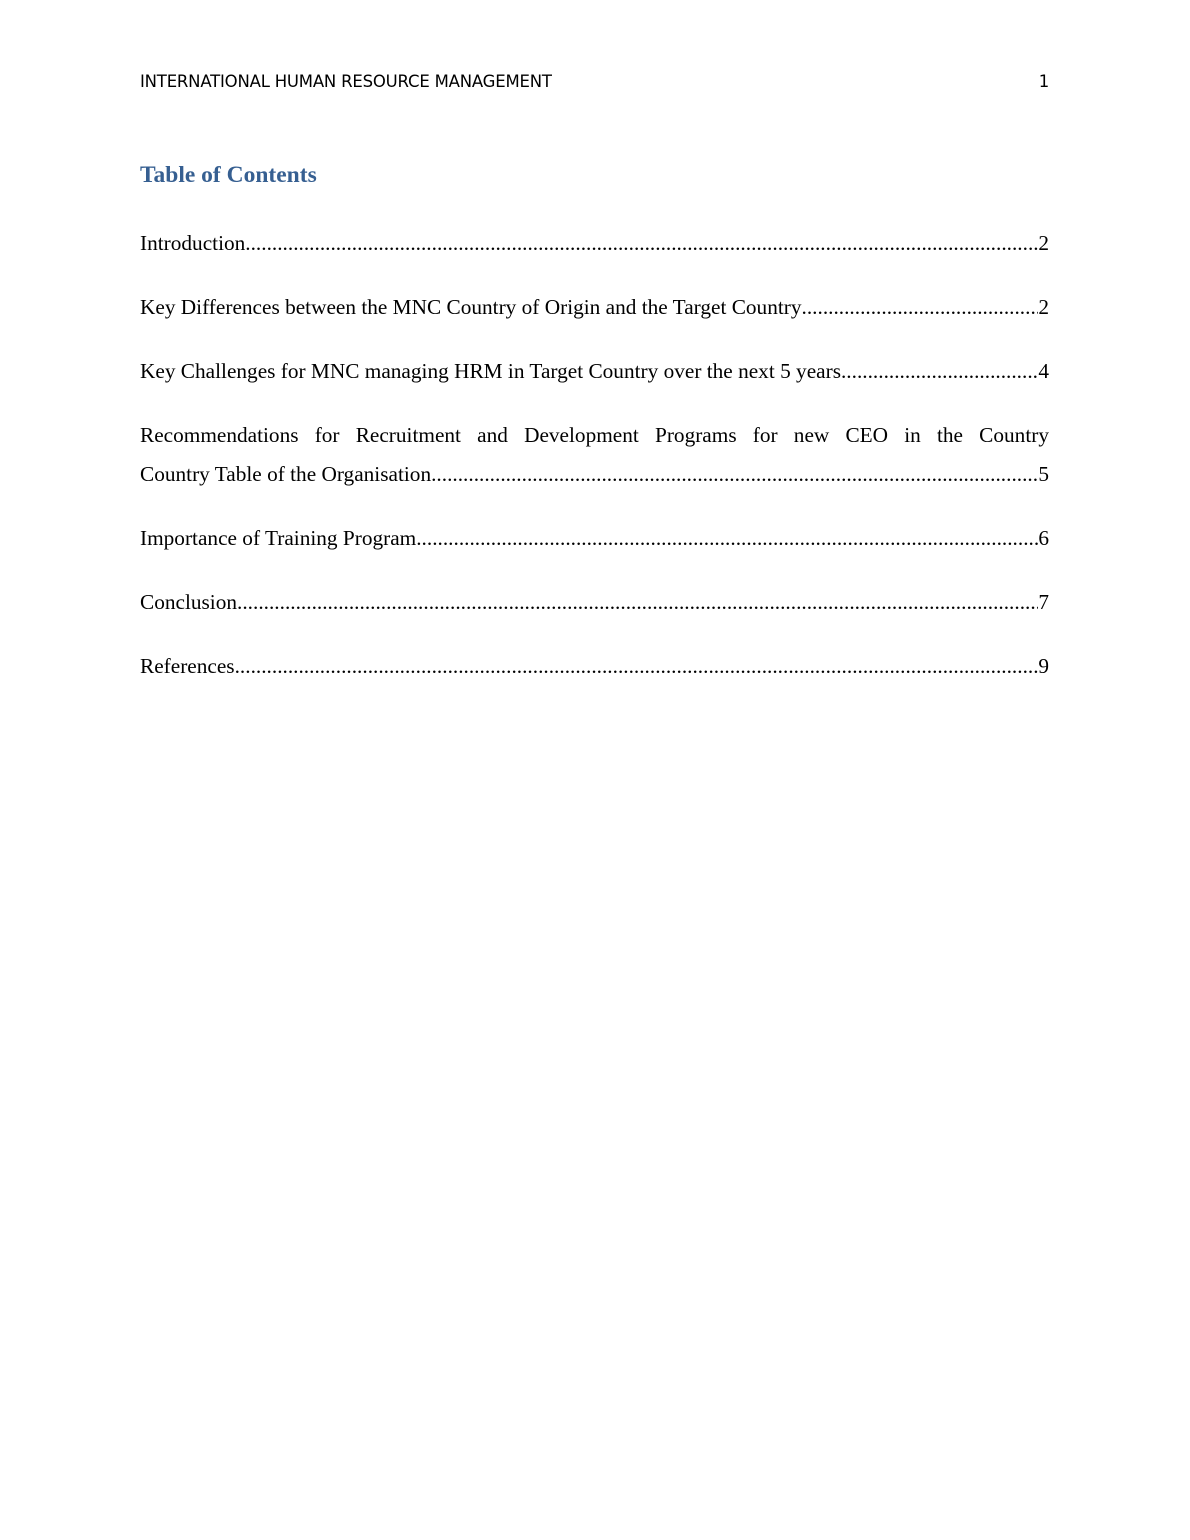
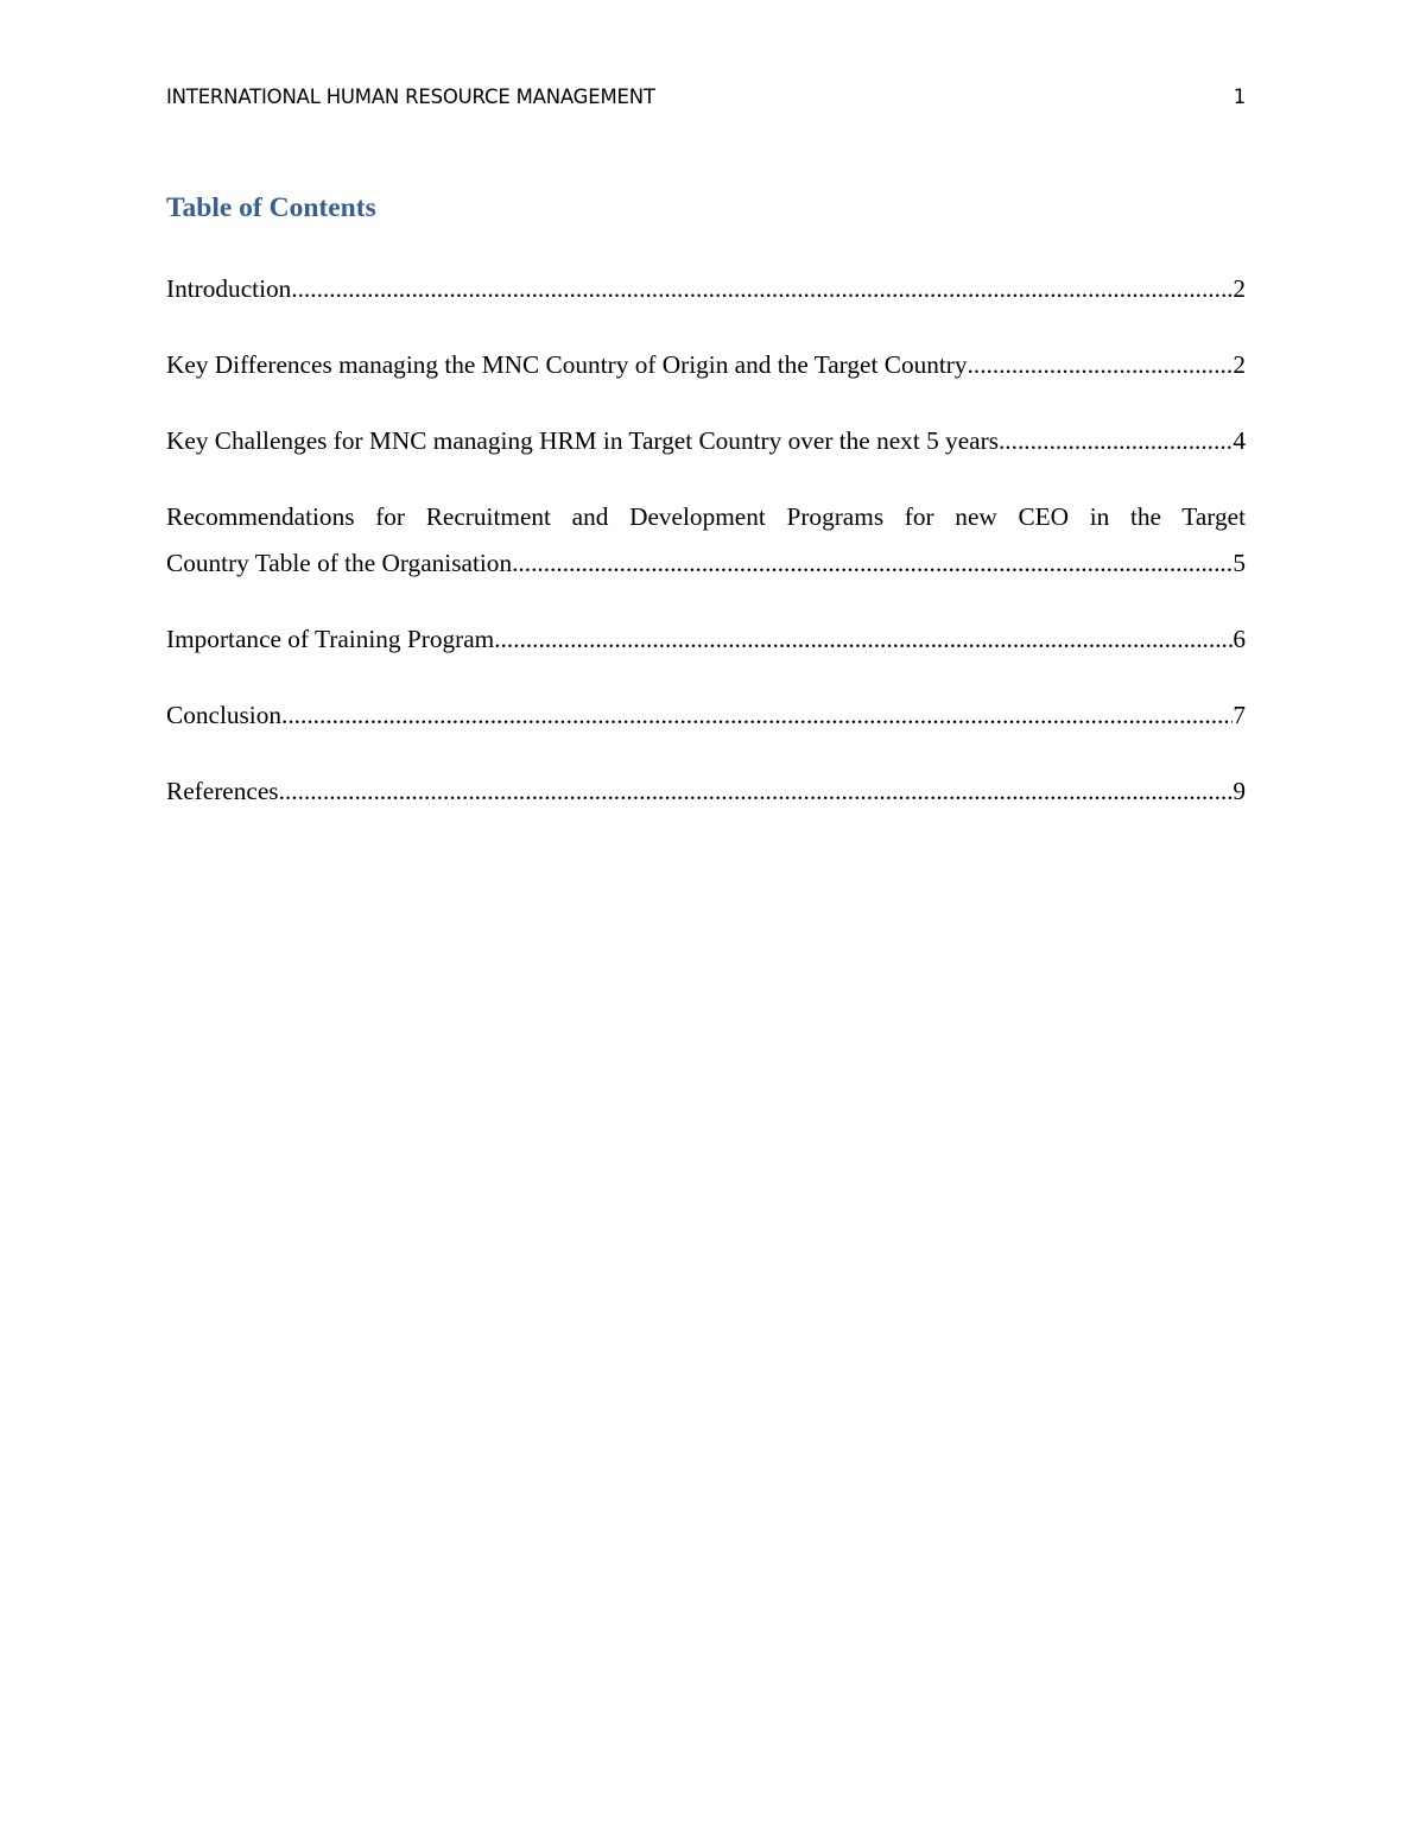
  INTERNATIONAL HUMAN RESOURCE MANAGEMENT
  1
  Table of Contents
  Introduction
  2
- Key Differences between the MNC Country of Origin and the Target Country
+ Key Differences managing the MNC Country of Origin and the Target Country
  2
  Key Challenges for MNC managing HRM in Target Country over the next 5 years
  4
- Recommendations for Recruitment and Development Programs for new CEO in the Country
+ Recommendations for Recruitment and Development Programs for new CEO in the Target
  Country Table of the Organisation
  5
  Importance of Training Program
  6
  Conclusion
  7
  References
  9
